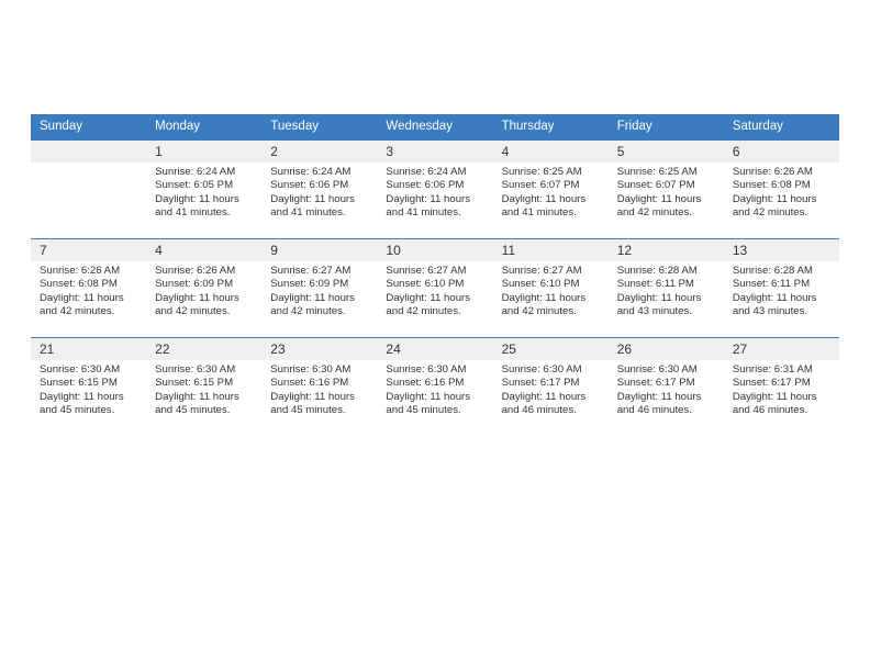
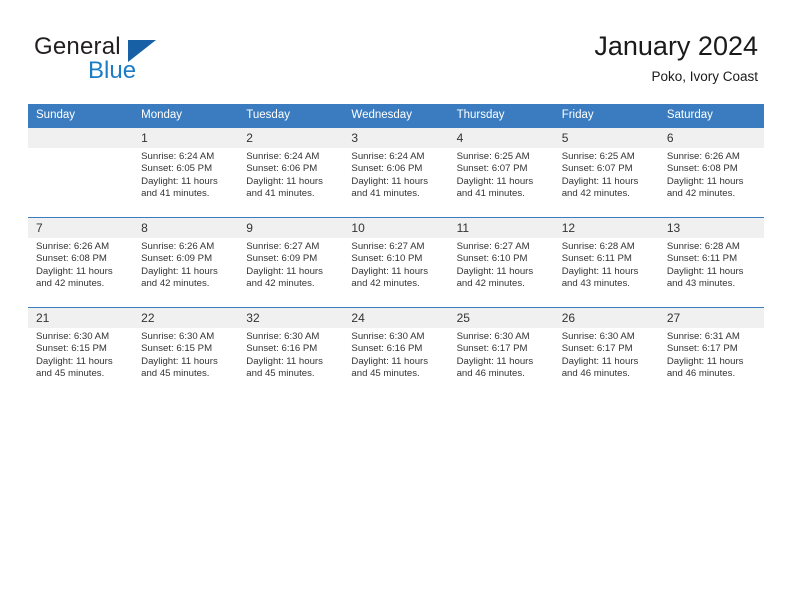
+ General
+ Blue
+ January 2024
+ Poko, Ivory Coast
  Sunday	Monday	Tuesday	Wednesday	Thursday	Friday	Saturday
  	1Sunrise: 6:24 AMSunset: 6:05 PMDaylight: 11 hours and 41 minutes.	2Sunrise: 6:24 AMSunset: 6:06 PMDaylight: 11 hours and 41 minutes.	3Sunrise: 6:24 AMSunset: 6:06 PMDaylight: 11 hours and 41 minutes.	4Sunrise: 6:25 AMSunset: 6:07 PMDaylight: 11 hours and 41 minutes.	5Sunrise: 6:25 AMSunset: 6:07 PMDaylight: 11 hours and 42 minutes.	6Sunrise: 6:26 AMSunset: 6:08 PMDaylight: 11 hours and 42 minutes.
- 7Sunrise: 6:26 AMSunset: 6:08 PMDaylight: 11 hours and 42 minutes.	4Sunrise: 6:26 AMSunset: 6:09 PMDaylight: 11 hours and 42 minutes.	9Sunrise: 6:27 AMSunset: 6:09 PMDaylight: 11 hours and 42 minutes.	10Sunrise: 6:27 AMSunset: 6:10 PMDaylight: 11 hours and 42 minutes.	11Sunrise: 6:27 AMSunset: 6:10 PMDaylight: 11 hours and 42 minutes.	12Sunrise: 6:28 AMSunset: 6:11 PMDaylight: 11 hours and 43 minutes.	13Sunrise: 6:28 AMSunset: 6:11 PMDaylight: 11 hours and 43 minutes.
+ 7Sunrise: 6:26 AMSunset: 6:08 PMDaylight: 11 hours and 42 minutes.	8Sunrise: 6:26 AMSunset: 6:09 PMDaylight: 11 hours and 42 minutes.	9Sunrise: 6:27 AMSunset: 6:09 PMDaylight: 11 hours and 42 minutes.	10Sunrise: 6:27 AMSunset: 6:10 PMDaylight: 11 hours and 42 minutes.	11Sunrise: 6:27 AMSunset: 6:10 PMDaylight: 11 hours and 42 minutes.	12Sunrise: 6:28 AMSunset: 6:11 PMDaylight: 11 hours and 43 minutes.	13Sunrise: 6:28 AMSunset: 6:11 PMDaylight: 11 hours and 43 minutes.
- 21Sunrise: 6:30 AMSunset: 6:15 PMDaylight: 11 hours and 45 minutes.	22Sunrise: 6:30 AMSunset: 6:15 PMDaylight: 11 hours and 45 minutes.	23Sunrise: 6:30 AMSunset: 6:16 PMDaylight: 11 hours and 45 minutes.	24Sunrise: 6:30 AMSunset: 6:16 PMDaylight: 11 hours and 45 minutes.	25Sunrise: 6:30 AMSunset: 6:17 PMDaylight: 11 hours and 46 minutes.	26Sunrise: 6:30 AMSunset: 6:17 PMDaylight: 11 hours and 46 minutes.	27Sunrise: 6:31 AMSunset: 6:17 PMDaylight: 11 hours and 46 minutes.
+ 21Sunrise: 6:30 AMSunset: 6:15 PMDaylight: 11 hours and 45 minutes.	22Sunrise: 6:30 AMSunset: 6:15 PMDaylight: 11 hours and 45 minutes.	32Sunrise: 6:30 AMSunset: 6:16 PMDaylight: 11 hours and 45 minutes.	24Sunrise: 6:30 AMSunset: 6:16 PMDaylight: 11 hours and 45 minutes.	25Sunrise: 6:30 AMSunset: 6:17 PMDaylight: 11 hours and 46 minutes.	26Sunrise: 6:30 AMSunset: 6:17 PMDaylight: 11 hours and 46 minutes.	27Sunrise: 6:31 AMSunset: 6:17 PMDaylight: 11 hours and 46 minutes.
